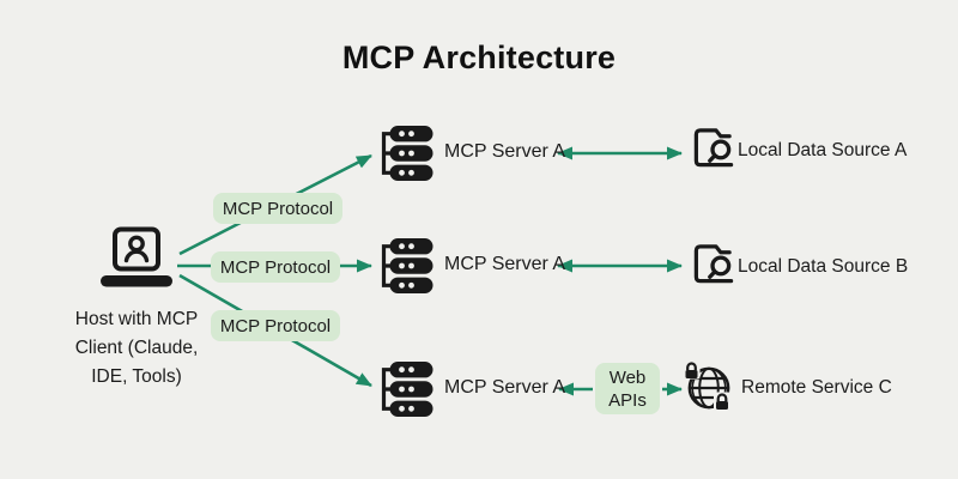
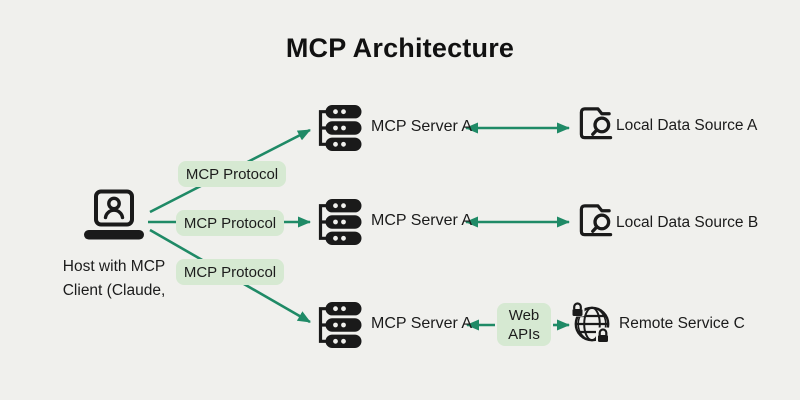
  MCP Architecture
  Host with MCP
  Client (Claude,
- IDE, Tools)
  MCP Protocol
  MCP Protocol
  MCP Protocol
  MCP Server A
  MCP Server A
  MCP Server A
  Local Data Source A
  Local Data Source B
  Remote Service C
  Web
  APIs
